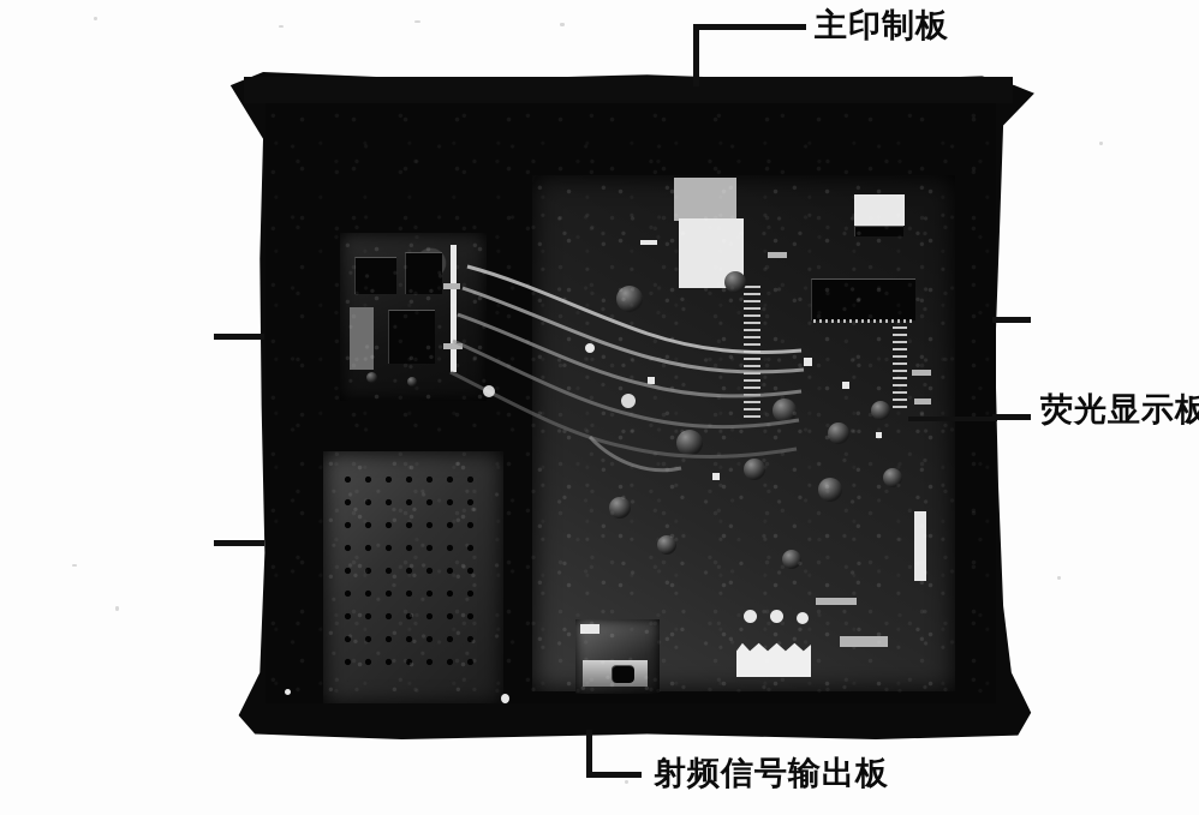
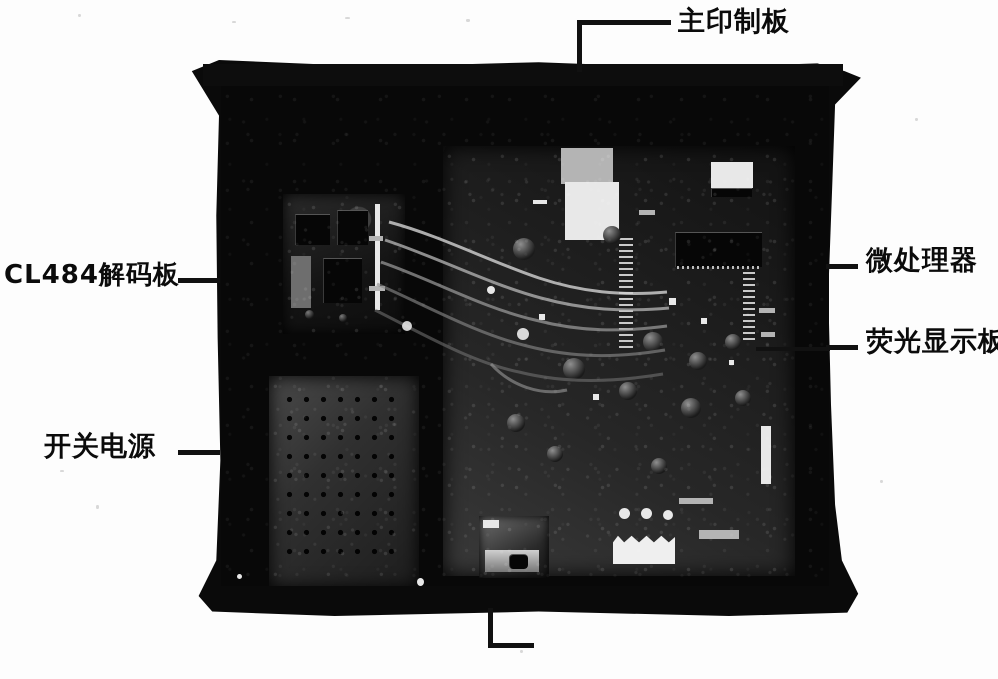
  主印制板
+ CL484解码板
+ 开关电源
+ 微处理器
  荧光显示板
- 射频信号输出板
